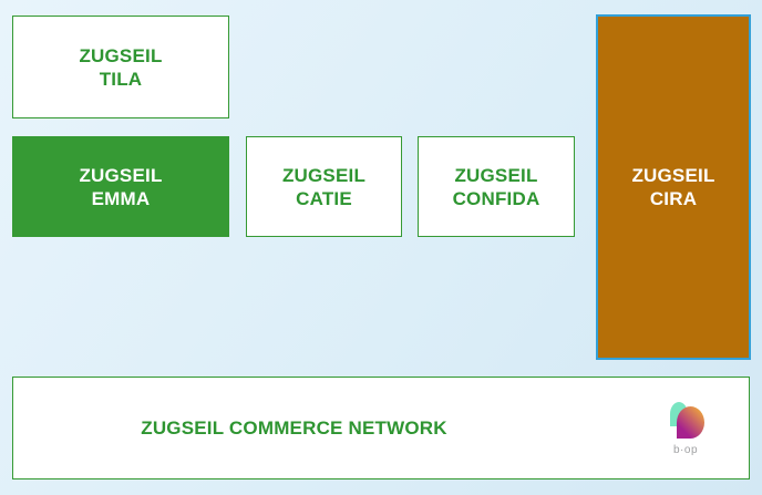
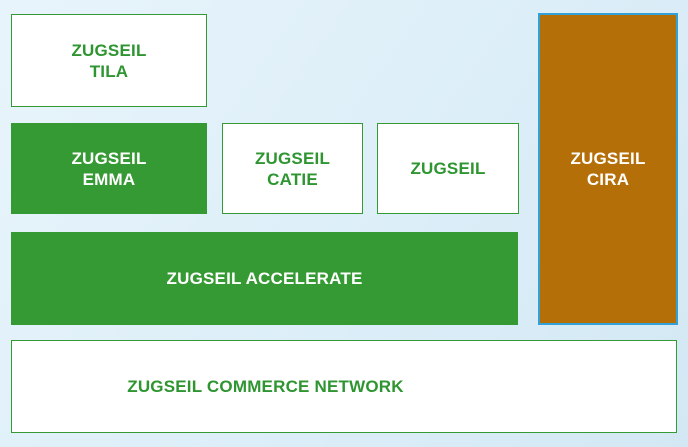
  ZUGSEIL
  TILA
  ZUGSEIL
  EMMA
  ZUGSEIL
  CATIE
  ZUGSEIL
- CONFIDA
  ZUGSEIL
  CIRA
+ ZUGSEIL ACCELERATE
  ZUGSEIL COMMERCE NETWORK
- b·op
